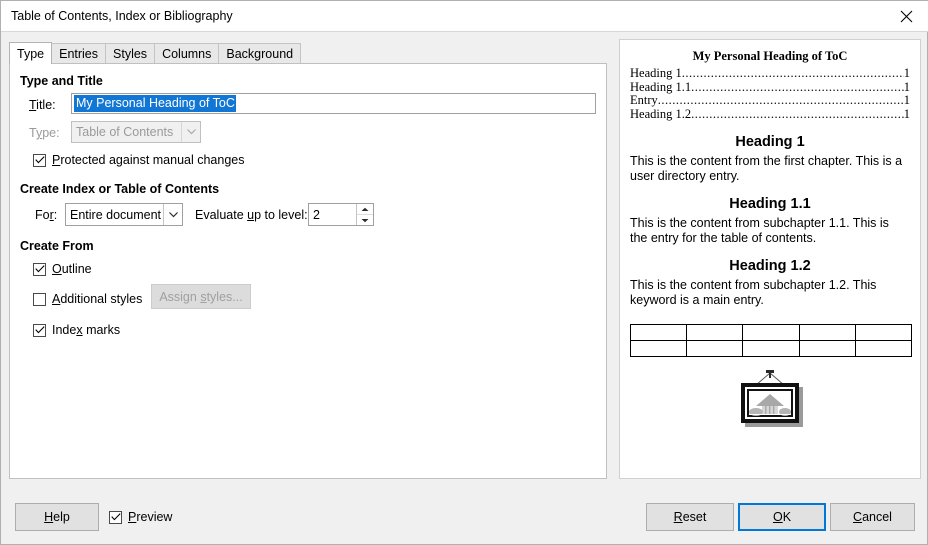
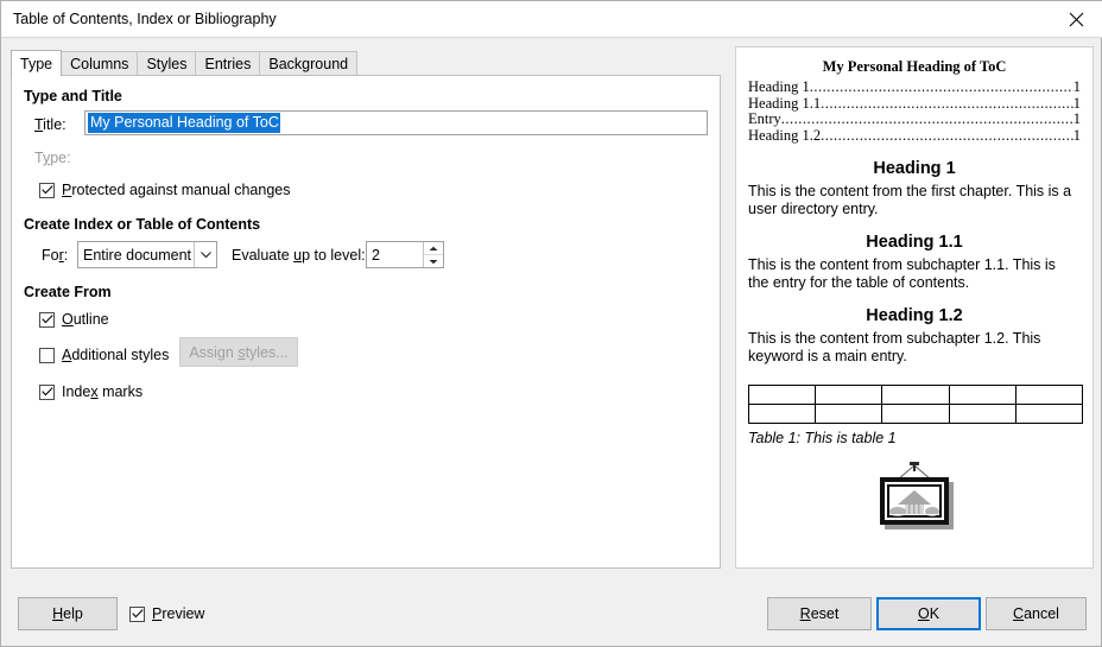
  Table of Contents, Index or Bibliography
  Type
- Entries
+ Columns
  Styles
- Columns
+ Entries
  Background
  Type and Title
  Title:
  My Personal Heading of ToC
  Type:
- Table of Contents
  Protected against manual changes
  Create Index or Table of Contents
  For:
  Entire document
  Evaluate up to level:
  2
  Create From
  Outline
  Additional styles
  Assign styles...
  Index marks
  My Personal Heading of ToC
  Heading 1
  .............................................................
  1
  Heading 1.1
  1
  Entry
  ....................................................................
  1
  Heading 1.2
  1
  Heading 1
  This is the content from the first chapter. This is a user directory entry.
  Heading 1.1
  This is the content from subchapter 1.1. This is the entry for the table of contents.
  Heading 1.2
  This is the content from subchapter 1.2. This keyword is a main entry.
+ Table 1: This is table 1
  Help
  Preview
  Reset
  OK
  Cancel
